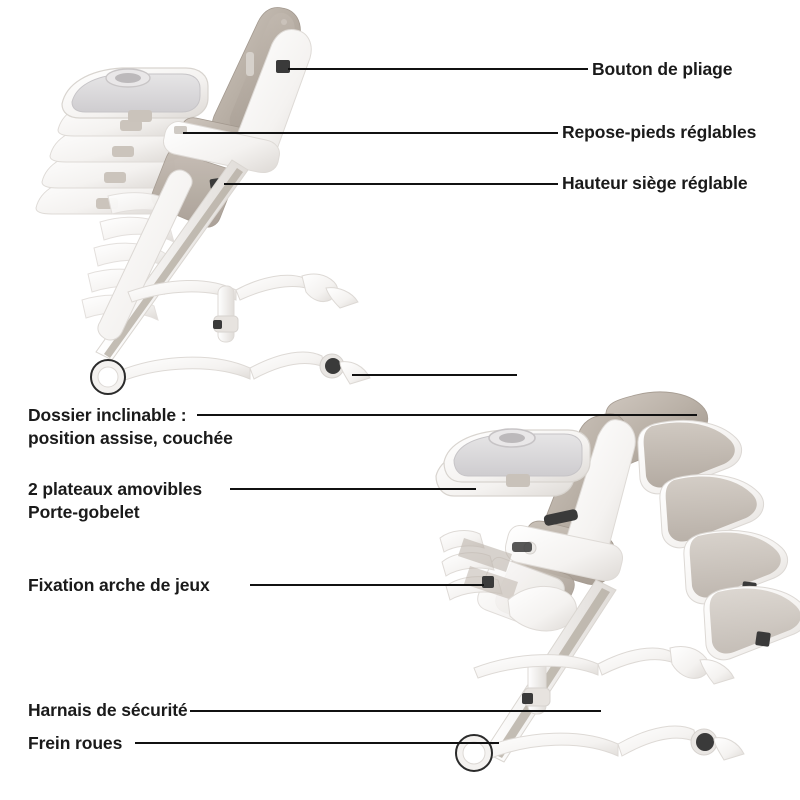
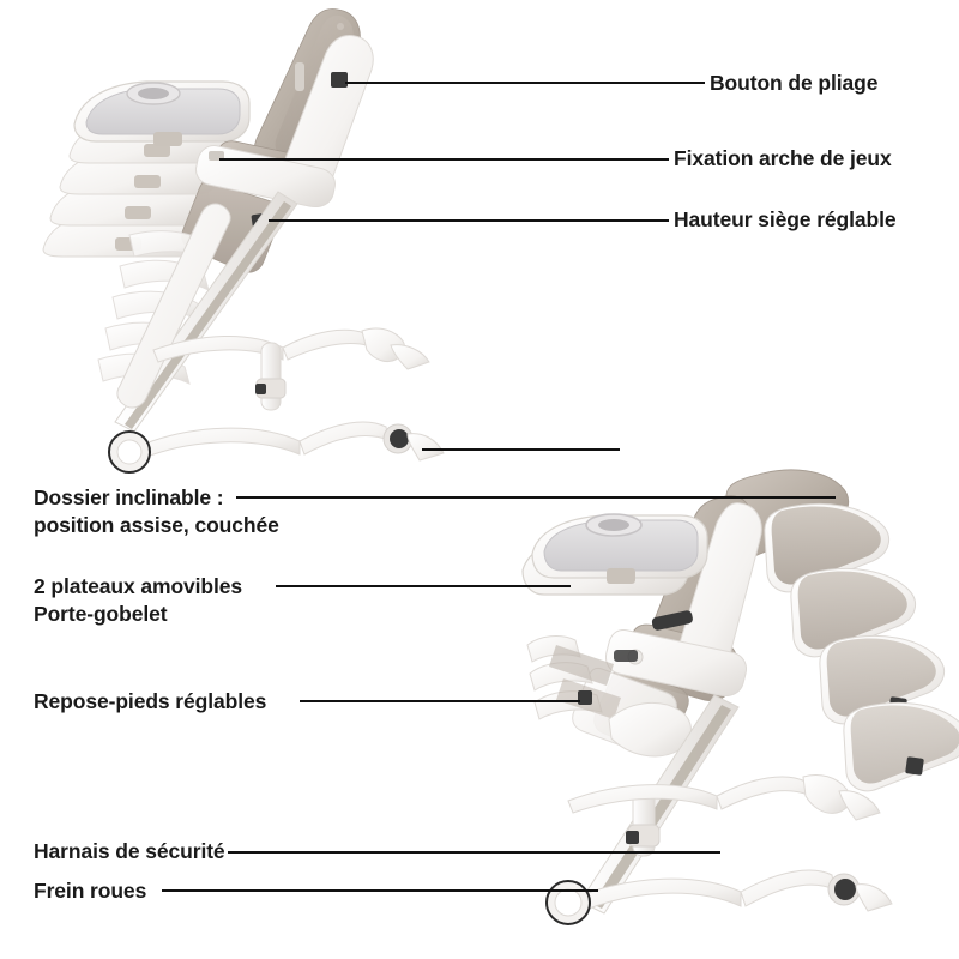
  Bouton de pliage
- Repose-pieds réglables
+ Fixation arche de jeux
  Hauteur siège réglable
  Dossier inclinable :
  position assise, couchée
  2 plateaux amovibles
  Porte-gobelet
- Fixation arche de jeux
+ Repose-pieds réglables
  Harnais de sécurité
  Frein roues
